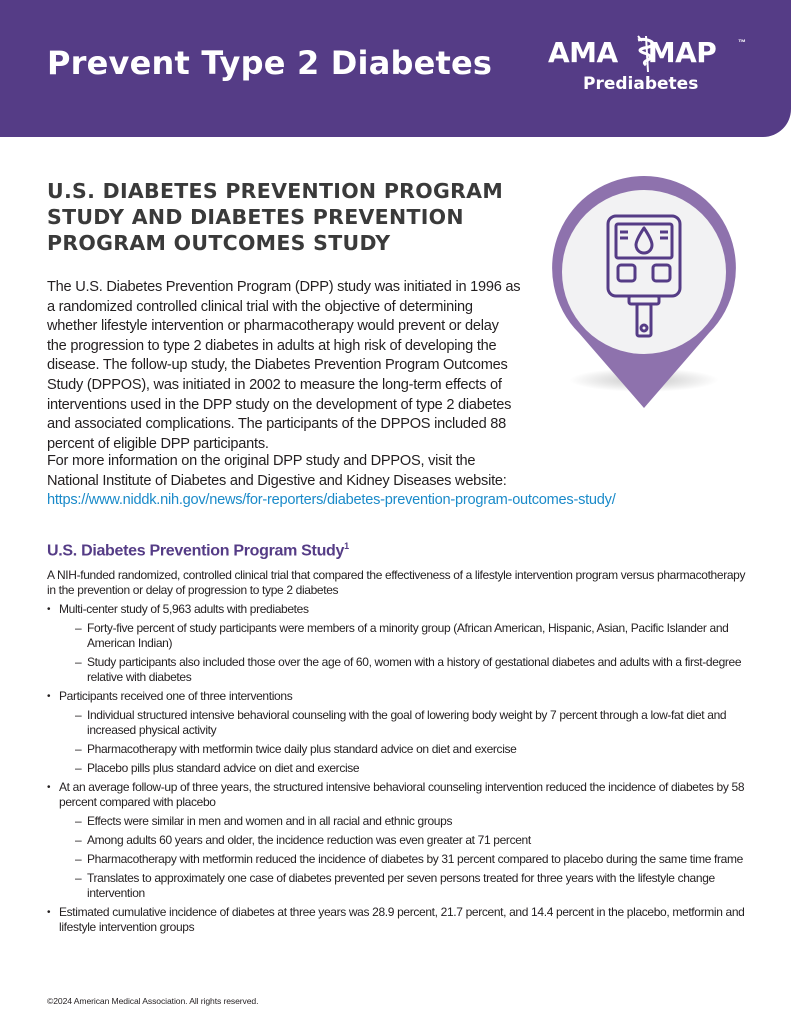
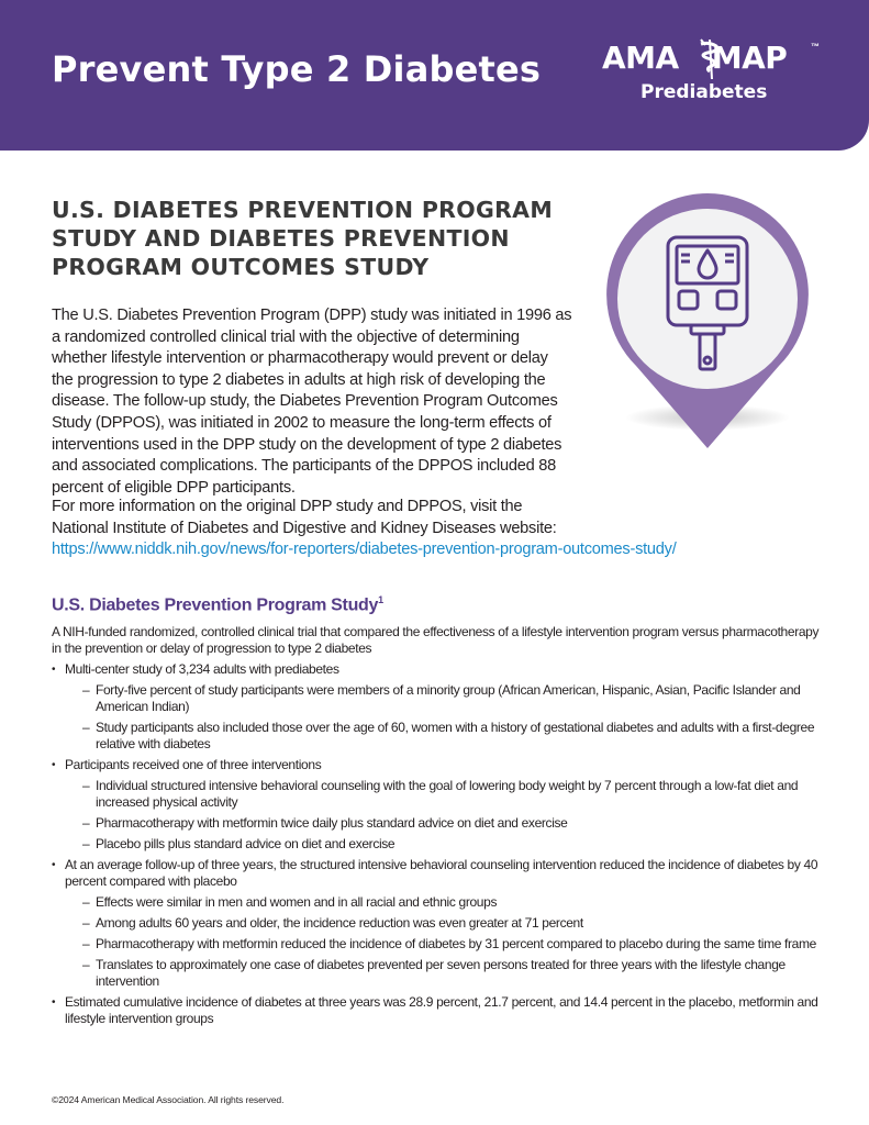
  Prevent Type 2 Diabetes
  AMA MAP
  ™
  Prediabetes
  U.S. DIABETES PREVENTION PROGRAM
  STUDY AND DIABETES PREVENTION
  PROGRAM OUTCOMES STUDY
  The U.S. Diabetes Prevention Program (DPP) study was initiated in 1996 as a randomized controlled clinical trial with the objective of determining whether lifestyle intervention or pharmacotherapy would prevent or delay the progression to type 2 diabetes in adults at high risk of developing the disease. The follow-up study, the Diabetes Prevention Program Outcomes Study (DPPOS), was initiated in 2002 to measure the long-term effects of interventions used in the DPP study on the development of type 2 diabetes and associated complications. The participants of the DPPOS included 88 percent of eligible DPP participants.
  For more information on the original DPP study and DPPOS, visit the
  National Institute of Diabetes and Digestive and Kidney Diseases website:
  https://www.niddk.nih.gov/news/for-reporters/diabetes-prevention-program-outcomes-study/
  U.S. Diabetes Prevention Program Study1
  A NIH-funded randomized, controlled clinical trial that compared the effectiveness of a lifestyle intervention program versus pharmacotherapy in the prevention or delay of progression to type 2 diabetes
- Multi-center study of 5,963 adults with prediabetes
+ Multi-center study of 3,234 adults with prediabetes
  Forty-five percent of study participants were members of a minority group (African American, Hispanic, Asian, Pacific Islander and American Indian)
  Study participants also included those over the age of 60, women with a history of gestational diabetes and adults with a first-degree relative with diabetes
  Participants received one of three interventions
  Individual structured intensive behavioral counseling with the goal of lowering body weight by 7 percent through a low-fat diet and increased physical activity
  Pharmacotherapy with metformin twice daily plus standard advice on diet and exercise
  Placebo pills plus standard advice on diet and exercise
- At an average follow-up of three years, the structured intensive behavioral counseling intervention reduced the incidence of diabetes by 58 percent compared with placebo
+ At an average follow-up of three years, the structured intensive behavioral counseling intervention reduced the incidence of diabetes by 40 percent compared with placebo
  Effects were similar in men and women and in all racial and ethnic groups
  Among adults 60 years and older, the incidence reduction was even greater at 71 percent
  Pharmacotherapy with metformin reduced the incidence of diabetes by 31 percent compared to placebo during the same time frame
  Translates to approximately one case of diabetes prevented per seven persons treated for three years with the lifestyle change intervention
  Estimated cumulative incidence of diabetes at three years was 28.9 percent, 21.7 percent, and 14.4 percent in the placebo, metformin and lifestyle intervention groups
  ©2024 American Medical Association. All rights reserved.
